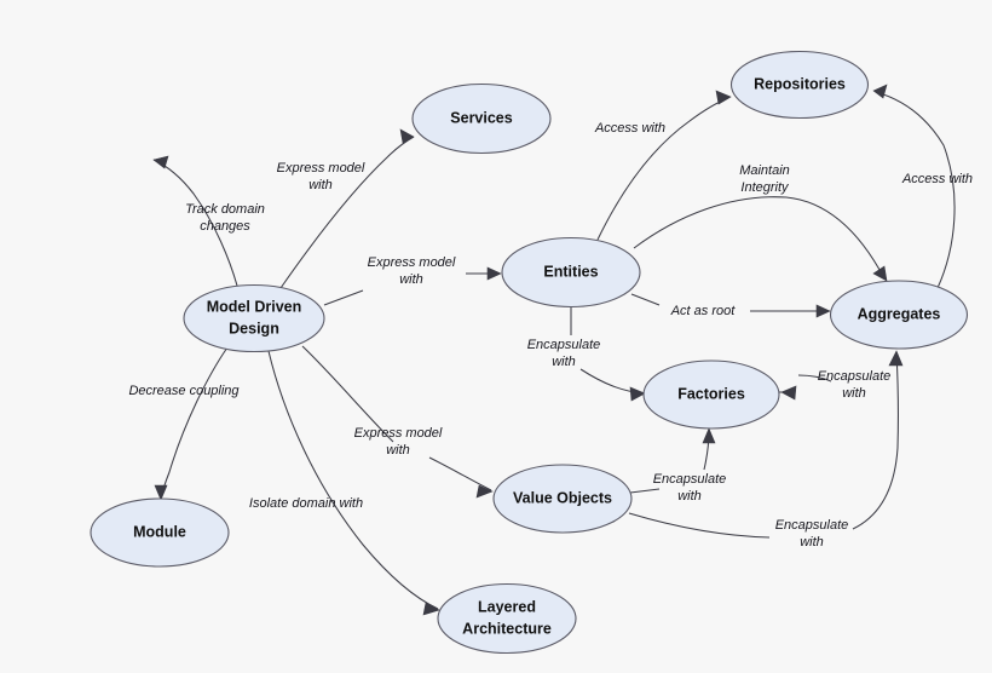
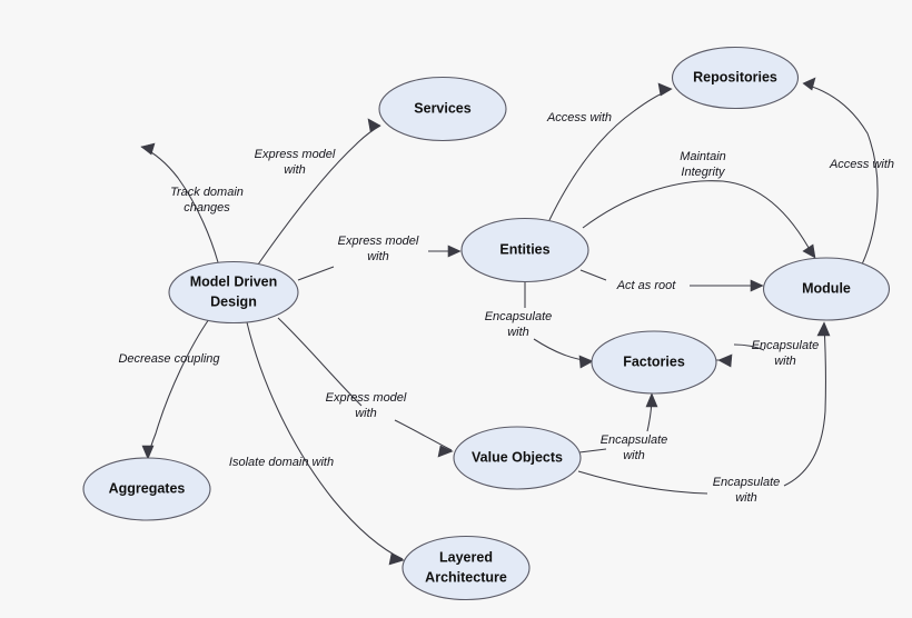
  Track domain
  changes
  Express model
  with
  Express model
  with
  Decrease coupling
  Express model
  with
  Isolate domain with
  Access with
  Maintain
  Integrity
  Act as root
  Access with
  Encapsulate
  with
  Encapsulate
  with
  Encapsulate
  with
  Encapsulate
  with
  Services
  Repositories
  Model Driven
  Design
  Entities
- Aggregates
+ Module
  Factories
  Value Objects
- Module
+ Aggregates
  Layered
  Architecture
